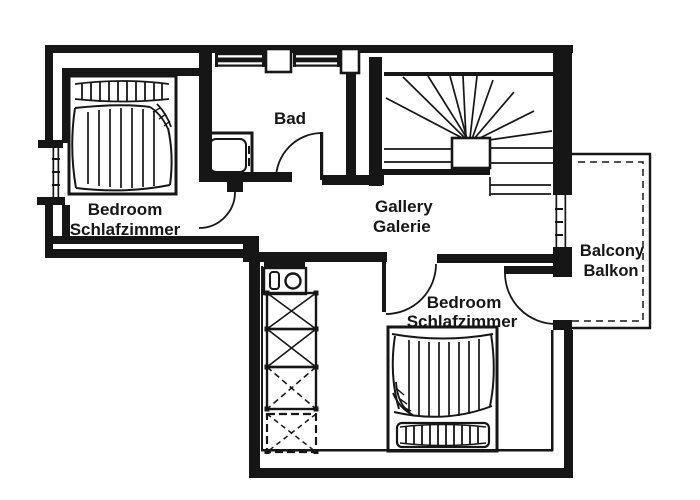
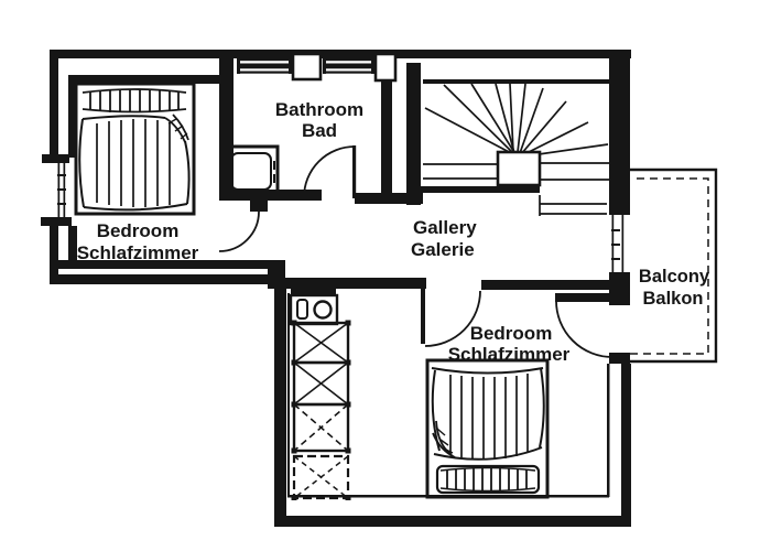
+ Bathroom
  Bad
  Bedroom
  Schlafzimmer
  Gallery
  Galerie
  Bedroom
  Schlafzimmer
  Balcony
  Balkon
